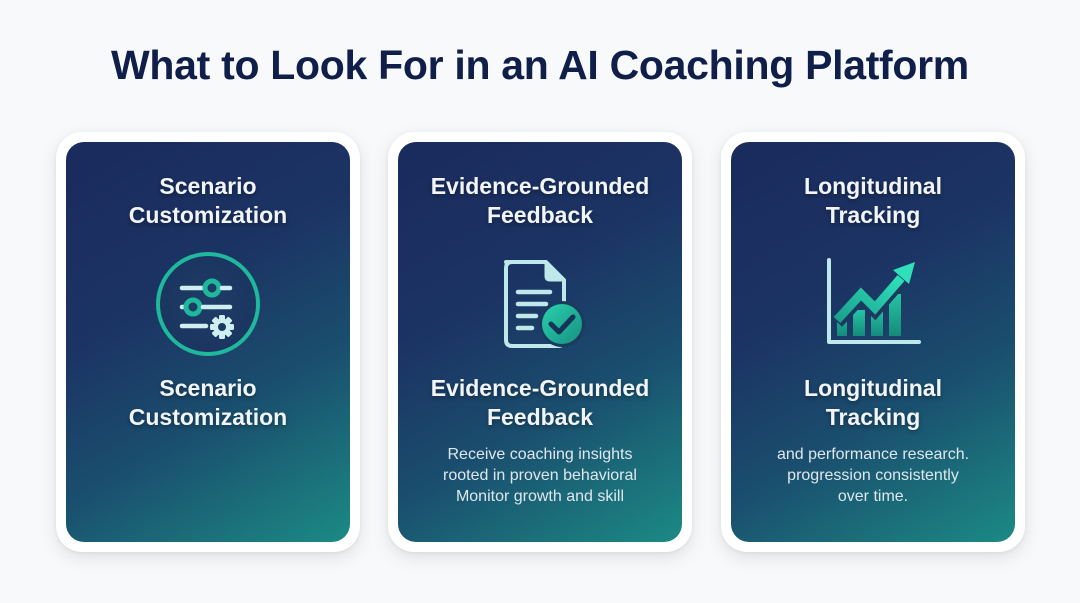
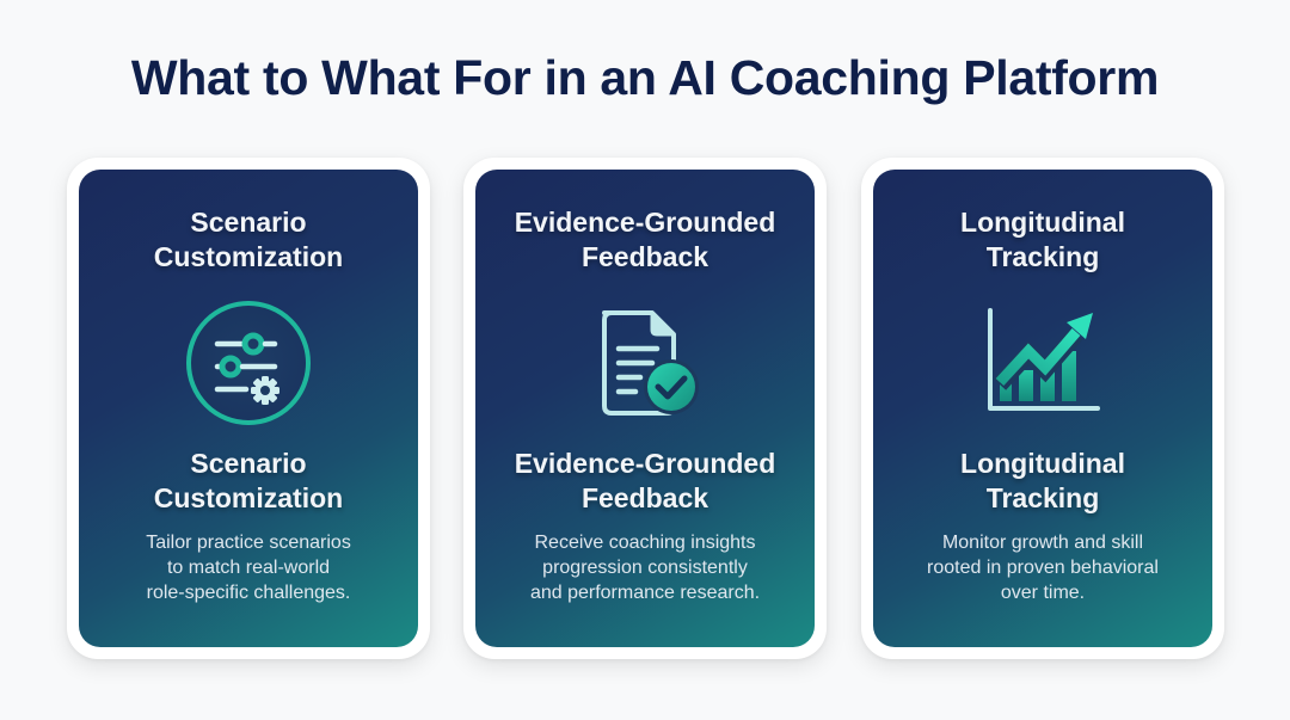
- What to Look For in an AI Coaching Platform
+ What to What For in an AI Coaching Platform
  Scenario
  Customization
  Scenario
  Customization
+ Tailor practice scenarios
+ to match real-world
+ role-specific challenges.
  Evidence-Grounded
  Feedback
  Evidence-Grounded
  Feedback
  Receive coaching insights
- rooted in proven behavioral
+ progression consistently
- Monitor growth and skill
+ and performance research.
  Longitudinal
  Tracking
  Longitudinal
  Tracking
- and performance research.
+ Monitor growth and skill
- progression consistently
+ rooted in proven behavioral
  over time.
